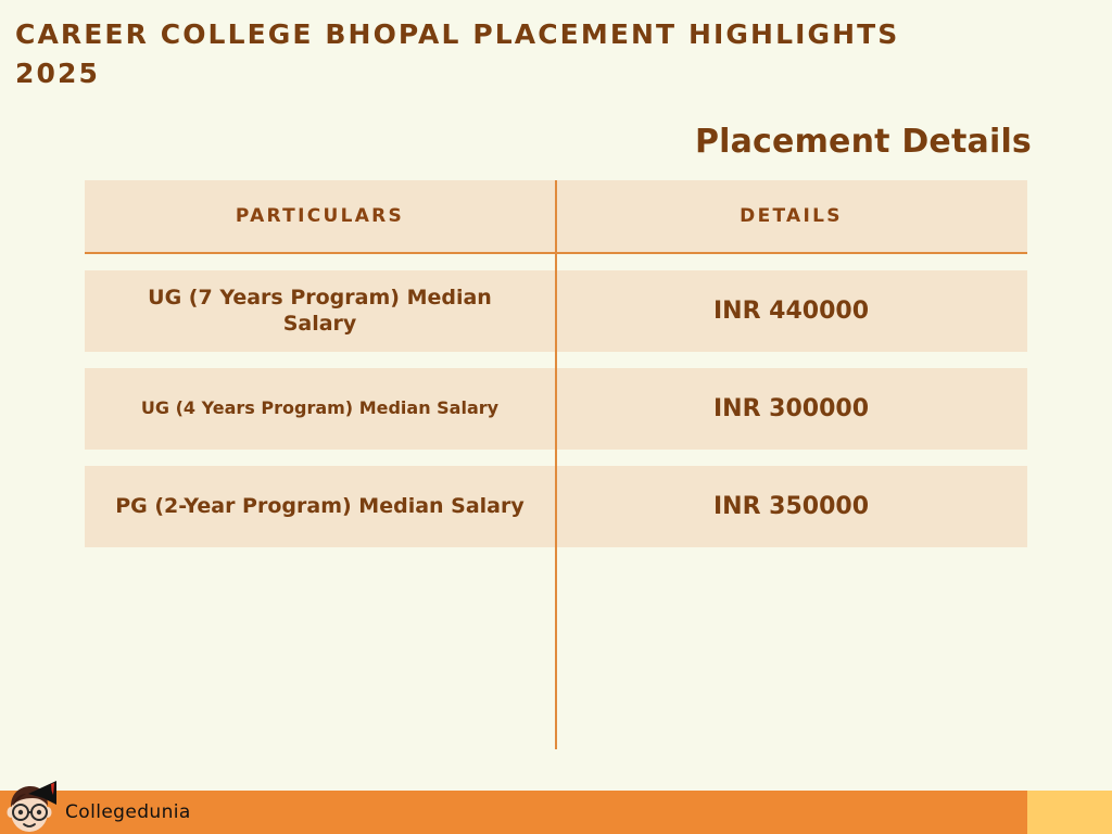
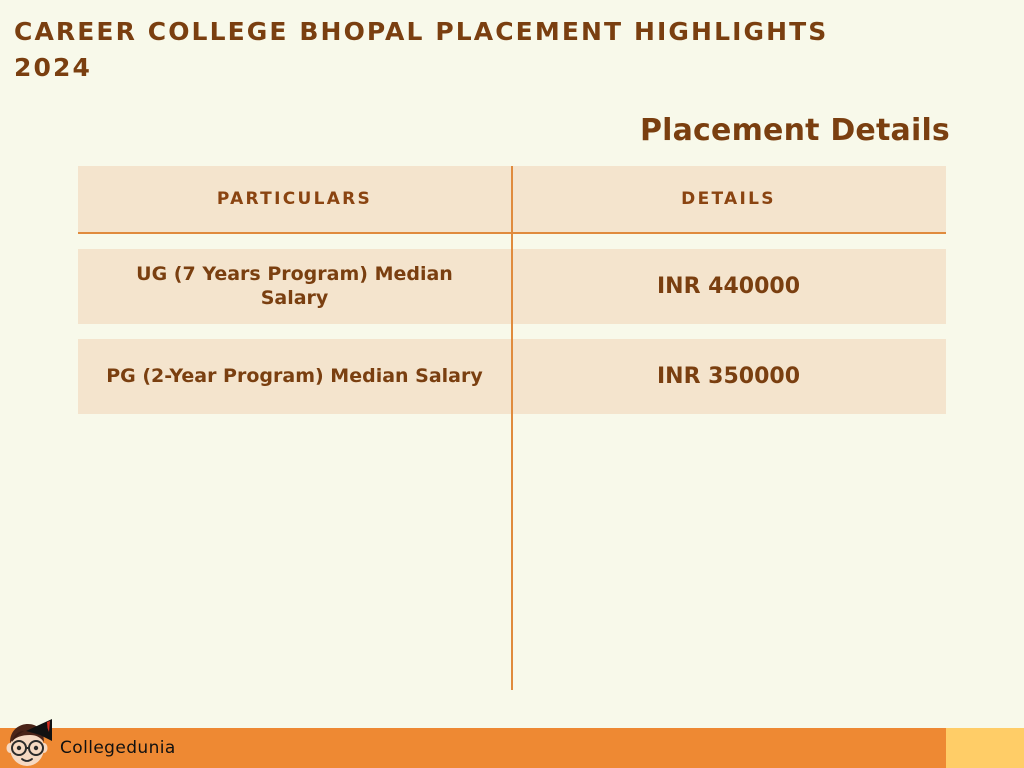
- CAREER COLLEGE BHOPAL PLACEMENT HIGHLIGHTS 2025
+ CAREER COLLEGE BHOPAL PLACEMENT HIGHLIGHTS 2024
  Placement Details
  PARTICULARS
  DETAILS
  UG (7 Years Program) Median Salary
  INR 440000
- UG (4 Years Program) Median Salary
- INR 300000
  PG (2-Year Program) Median Salary
  INR 350000
  Collegedunia
